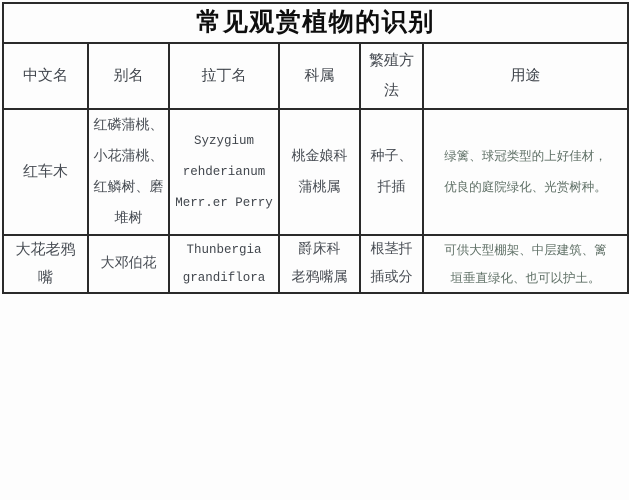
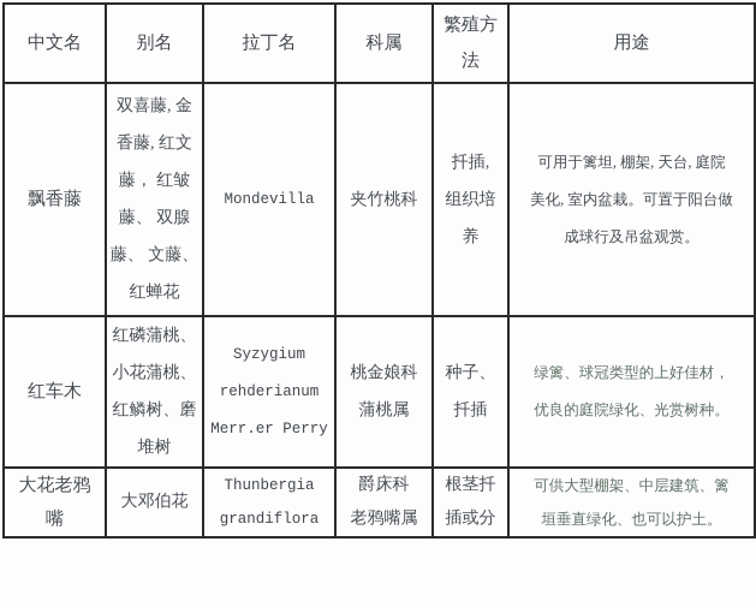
- 常见观赏植物的识别
  中文名	别名	拉丁名	科属	繁殖方 法	用途
+ 飘香藤	双喜藤, 金 香藤, 红文 藤， 红皱 藤、 双腺 藤、 文藤、 红蝉花	Mondevilla	夹竹桃科	扦插, 组织培 养	可用于篱坦, 棚架, 天台, 庭院 美化, 室内盆栽。可置于阳台做 成球行及吊盆观赏。
  红车木	红磷蒲桃、 小花蒲桃、 红鳞树、磨 堆树	Syzygium rehderianum Merr.er Perry	桃金娘科 蒲桃属	种子、 扦插	绿篱、球冠类型的上好佳材， 优良的庭院绿化、光赏树种。
  大花老鸦 嘴	大邓伯花	Thunbergia grandiflora	爵床科 老鸦嘴属	根茎扦 插或分	可供大型棚架、中层建筑、篱 垣垂直绿化、也可以护土。
